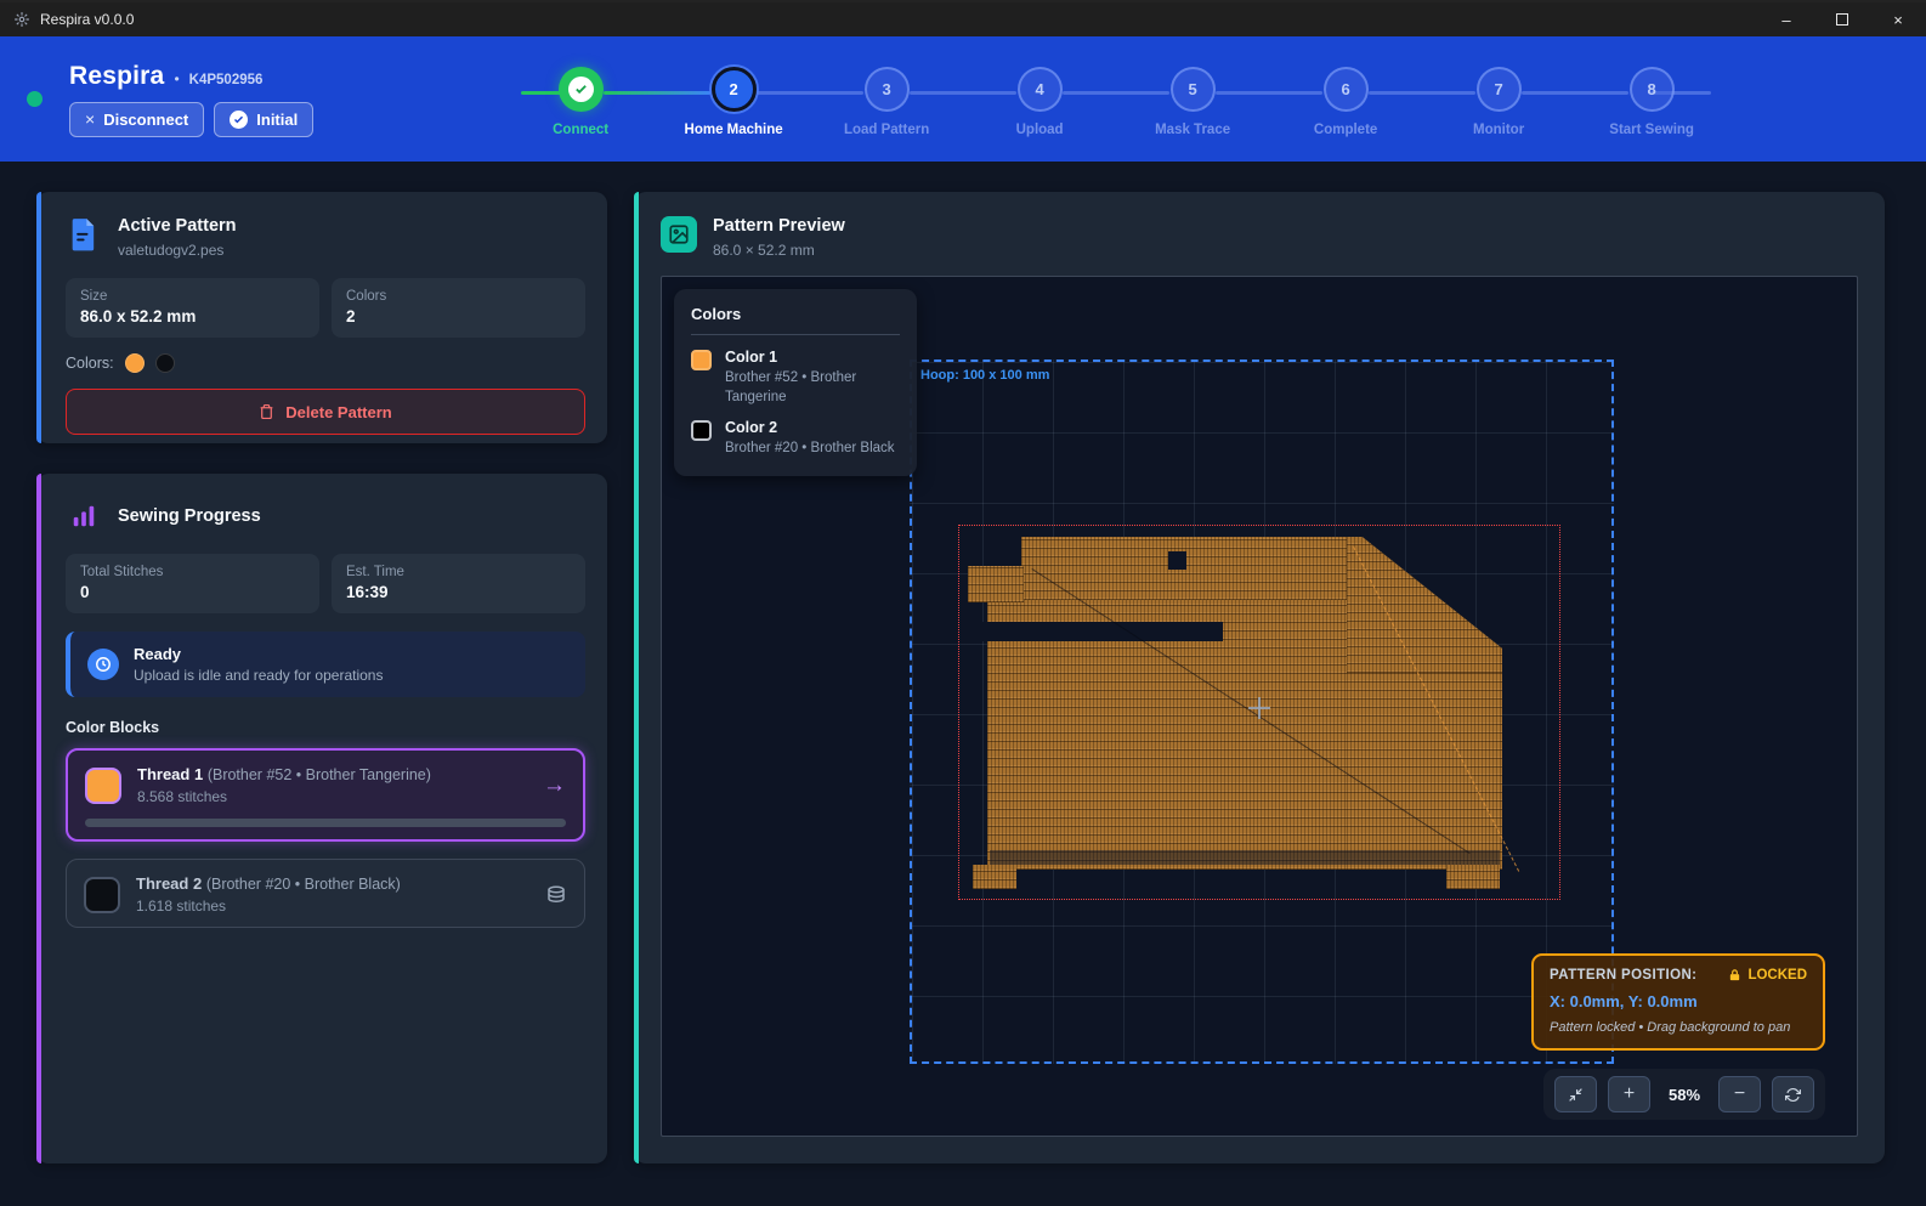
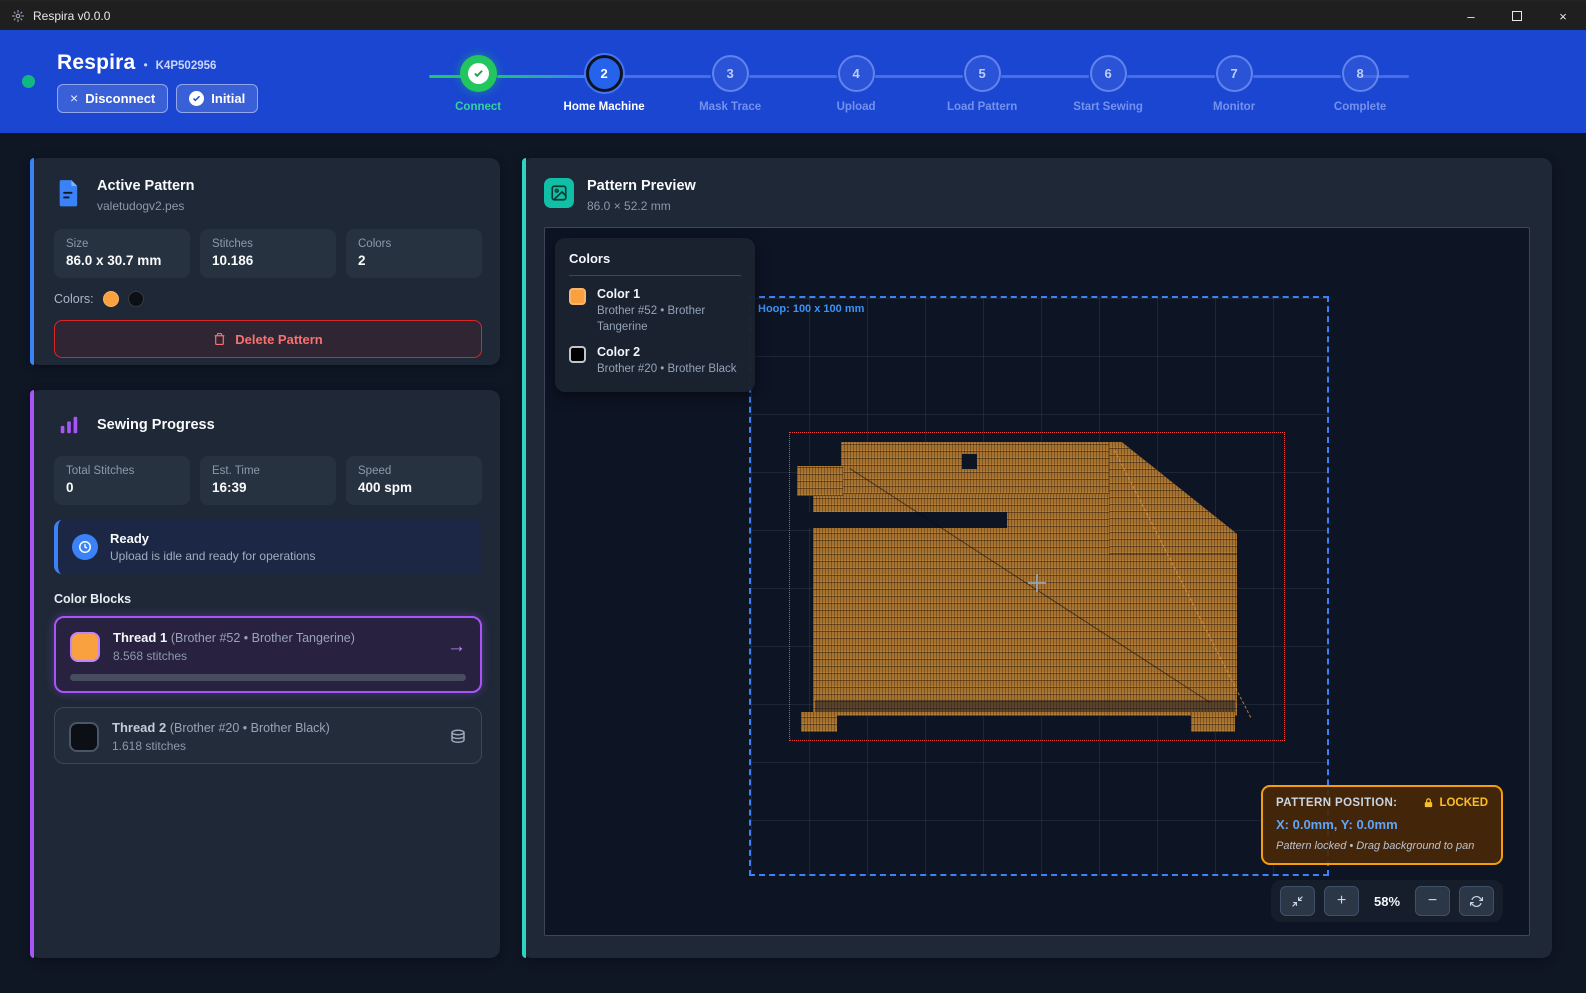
  Respira v0.0.0
  –
  ×
  Respira
  •
  K4P502956
  ×
  Disconnect
  Initial
  Connect
  2
  Home Machine
  3
- Load Pattern
+ Mask Trace
  4
  Upload
  5
- Mask Trace
+ Load Pattern
  6
- Complete
+ Start Sewing
  7
  Monitor
  8
- Start Sewing
+ Complete
  Active Pattern
  valetudogv2.pes
  Size
- 86.0 x 52.2 mm
+ 86.0 x 30.7 mm
+ Stitches
+ 10.186
  Colors
  2
  Colors:
  Delete Pattern
  Sewing Progress
  Total Stitches
  0
  Est. Time
  16:39
+ Speed
+ 400 spm
  Ready
  Upload is idle and ready for operations
  Color Blocks
  Thread 1 (Brother #52 • Brother Tangerine)
  8.568 stitches
  →
  Thread 2 (Brother #20 • Brother Black)
  1.618 stitches
  Pattern Preview
  86.0 × 52.2 mm
  Hoop: 100 x 100 mm
  Colors
  Color 1
  Brother #52 • Brother Tangerine
  Color 2
  Brother #20 • Brother Black
  PATTERN POSITION:
  LOCKED
  X: 0.0mm, Y: 0.0mm
  Pattern locked • Drag background to pan
  +
  58%
  −
